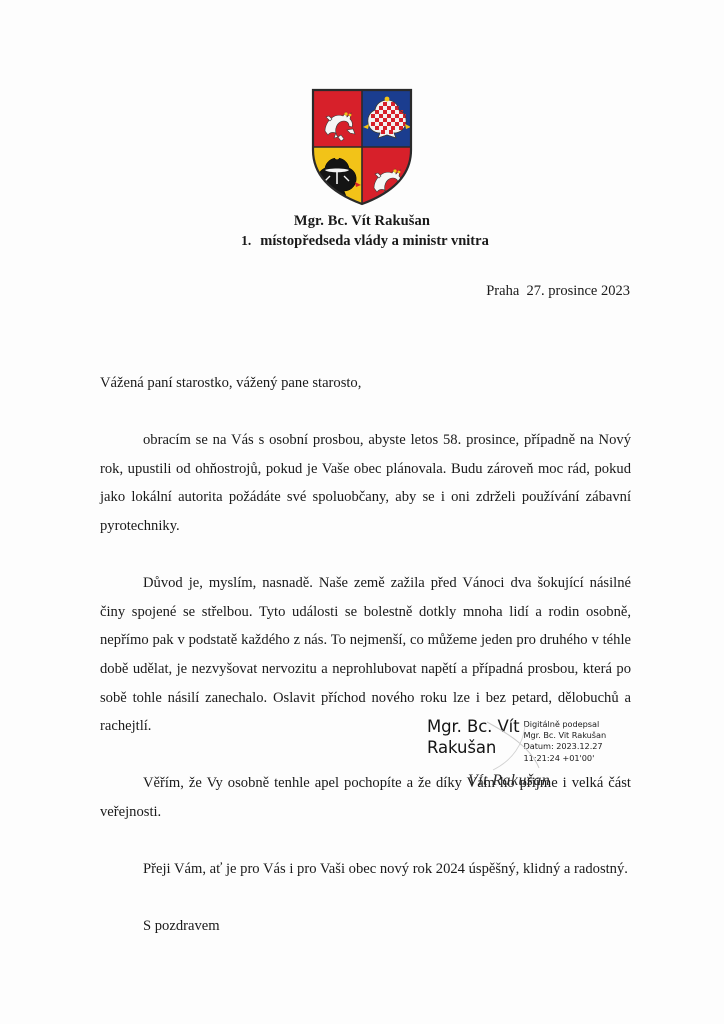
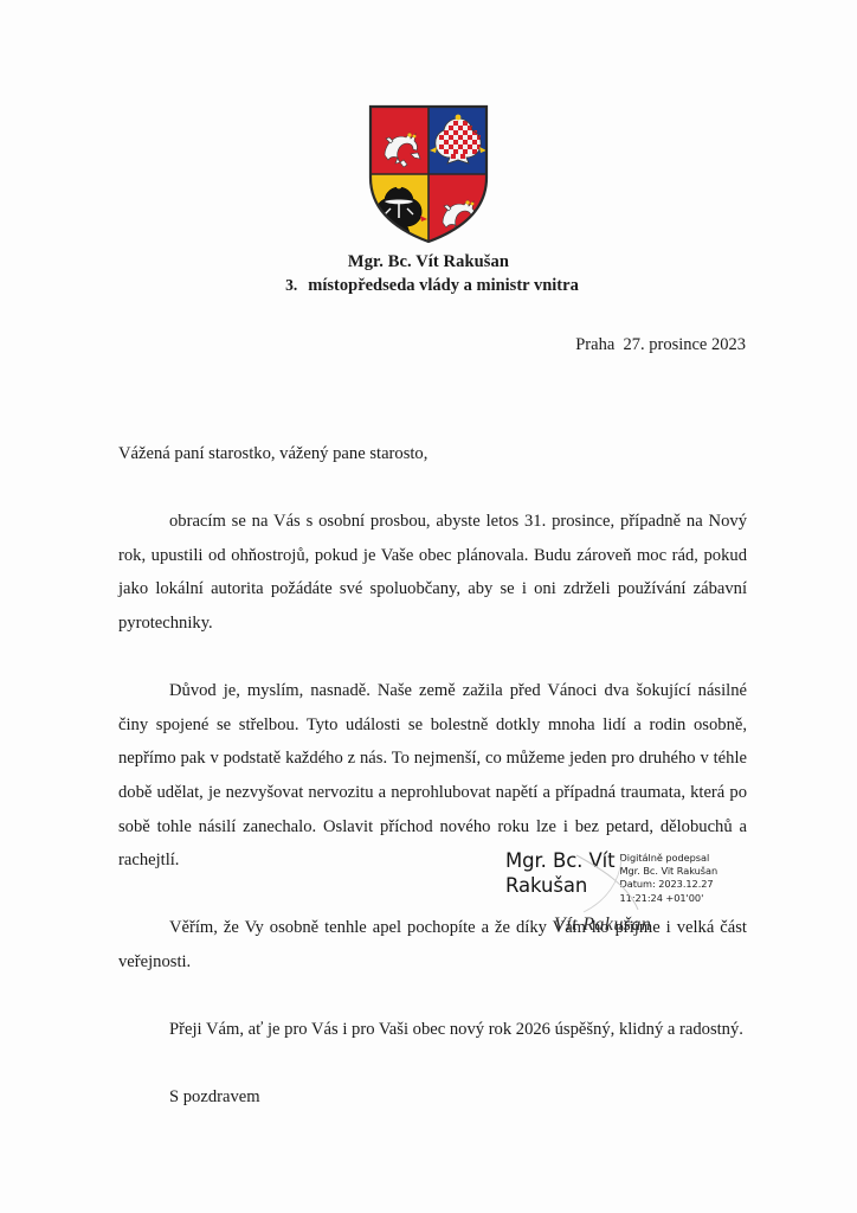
  Mgr. Bc. Vít Rakušan
- 1.
+ 3.
  místopředseda vlády a ministr vnitra
  Praha 27. prosince 2023
  Vážená paní starostko, vážený pane starosto,
- obracím se na Vás s osobní prosbou, abyste letos 58. prosince, případně na Nový rok, upustili od ohňostrojů, pokud je Vaše obec plánovala. Budu zároveň moc rád, pokud jako lokální autorita požádáte své spoluobčany, aby se i oni zdrželi používání zábavní pyrotechniky.
+ obracím se na Vás s osobní prosbou, abyste letos 31. prosince, případně na Nový rok, upustili od ohňostrojů, pokud je Vaše obec plánovala. Budu zároveň moc rád, pokud jako lokální autorita požádáte své spoluobčany, aby se i oni zdrželi používání zábavní pyrotechniky.
- Důvod je, myslím, nasnadě. Naše země zažila před Vánoci dva šokující násilné činy spojené se střelbou. Tyto události se bolestně dotkly mnoha lidí a rodin osobně, nepřímo pak v podstatě každého z nás. To nejmenší, co můžeme jeden pro druhého v téhle době udělat, je nezvyšovat nervozitu a neprohlubovat napětí a případná prosbou, která po sobě tohle násilí zanechalo. Oslavit příchod nového roku lze i bez petard, dělobuchů a rachejtlí.
+ Důvod je, myslím, nasnadě. Naše země zažila před Vánoci dva šokující násilné činy spojené se střelbou. Tyto události se bolestně dotkly mnoha lidí a rodin osobně, nepřímo pak v podstatě každého z nás. To nejmenší, co můžeme jeden pro druhého v téhle době udělat, je nezvyšovat nervozitu a neprohlubovat napětí a případná traumata, která po sobě tohle násilí zanechalo. Oslavit příchod nového roku lze i bez petard, dělobuchů a rachejtlí.
  Věřím, že Vy osobně tenhle apel pochopíte a že díky Vám ho přijme i velká část veřejnosti.
- Přeji Vám, ať je pro Vás i pro Vaši obec nový rok 2024 úspěšný, klidný a radostný.
+ Přeji Vám, ať je pro Vás i pro Vaši obec nový rok 2026 úspěšný, klidný a radostný.
  S pozdravem
  Mgr. Bc. Vít
  Rakušan
  Digitálně podepsal
  Mgr. Bc. Vit Rakušan
  Datum: 2023.12.27
  11:21:24 +01'00'
  Vít Rakušan
